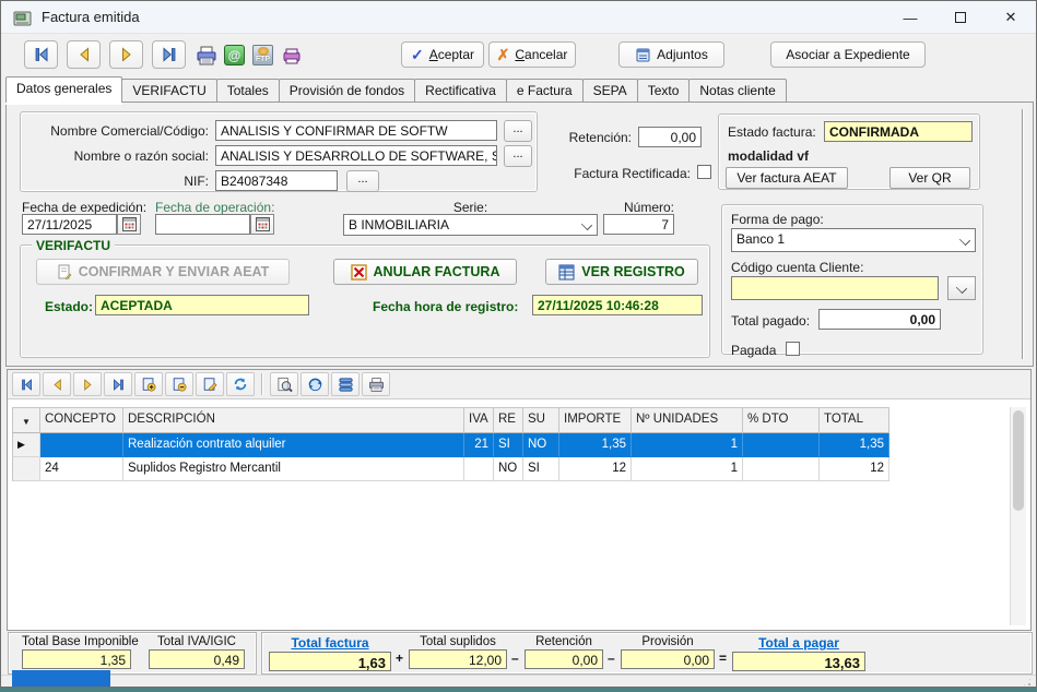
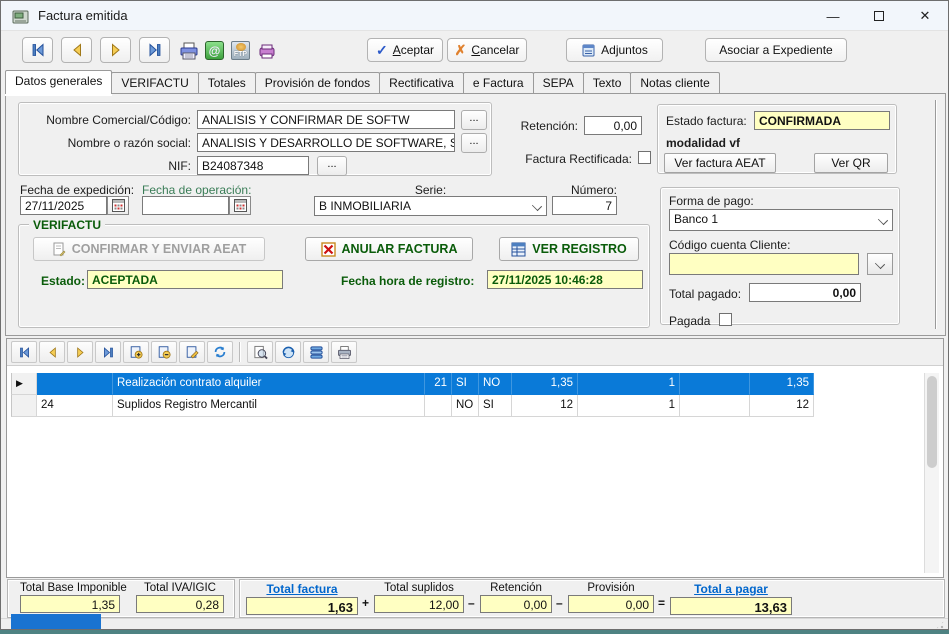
  Factura emitida
  —
  ✕
  @
  ✓
  Aceptar
  ✗
  Cancelar
  Adjuntos
  Asociar a Expediente
  Datos generales
  VERIFACTU
  Totales
  Provisión de fondos
  Rectificativa
  e Factura
  SEPA
  Texto
  Notas cliente
  Nombre Comercial/Código:
  ANALISIS Y CONFIRMAR DE SOFTW
  ...
  Nombre o razón social:
  ANALISIS Y DESARROLLO DE SOFTWARE, S
  ...
  NIF:
  B24087348
  ...
  Retención:
  0,00
  Factura Rectificada:
  Estado factura:
  CONFIRMADA
  modalidad vf
  Ver factura AEAT
  Ver QR
  Fecha de expedición:
  27/11/2025
  Fecha de operación:
  Serie:
  B INMOBILIARIA
  Número:
  7
  VERIFACTU
  CONFIRMAR Y ENVIAR AEAT
  ANULAR FACTURA
  VER REGISTRO
  Estado:
  ACEPTADA
  Fecha hora de registro:
  27/11/2025 10:46:28
  Forma de pago:
  Banco 1
  Código cuenta Cliente:
  Total pagado:
  0,00
  Pagada
- ▼
- CONCEPTO
- DESCRIPCIÓN
- IVA
- RE
- SU
- IMPORTE
- Nº UNIDADES
- % DTO
- TOTAL
  ▶
  Realización contrato alquiler
  21
  SI
  NO
  1,35
  1
  1,35
  24
  Suplidos Registro Mercantil
  NO
  SI
  12
  1
  12
  Total Base Imponible
  1,35
  Total IVA/IGIC
- 0,49
+ 0,28
  Total factura
  1,63
  +
  Total suplidos
  12,00
  –
  Retención
  0,00
  –
  Provisión
  0,00
  =
  Total a pagar
  13,63
